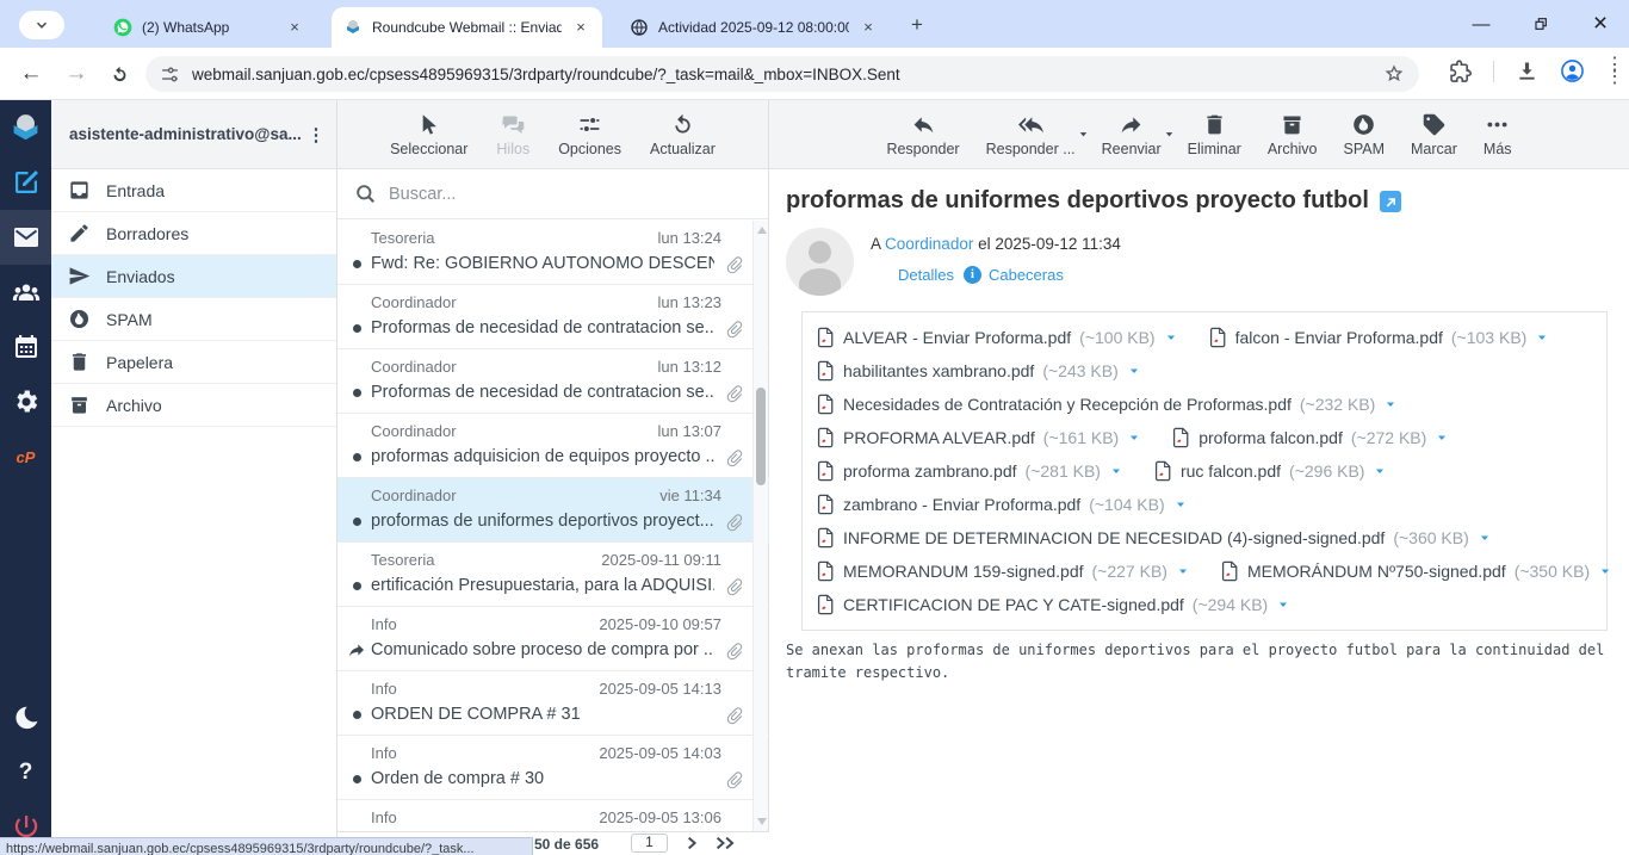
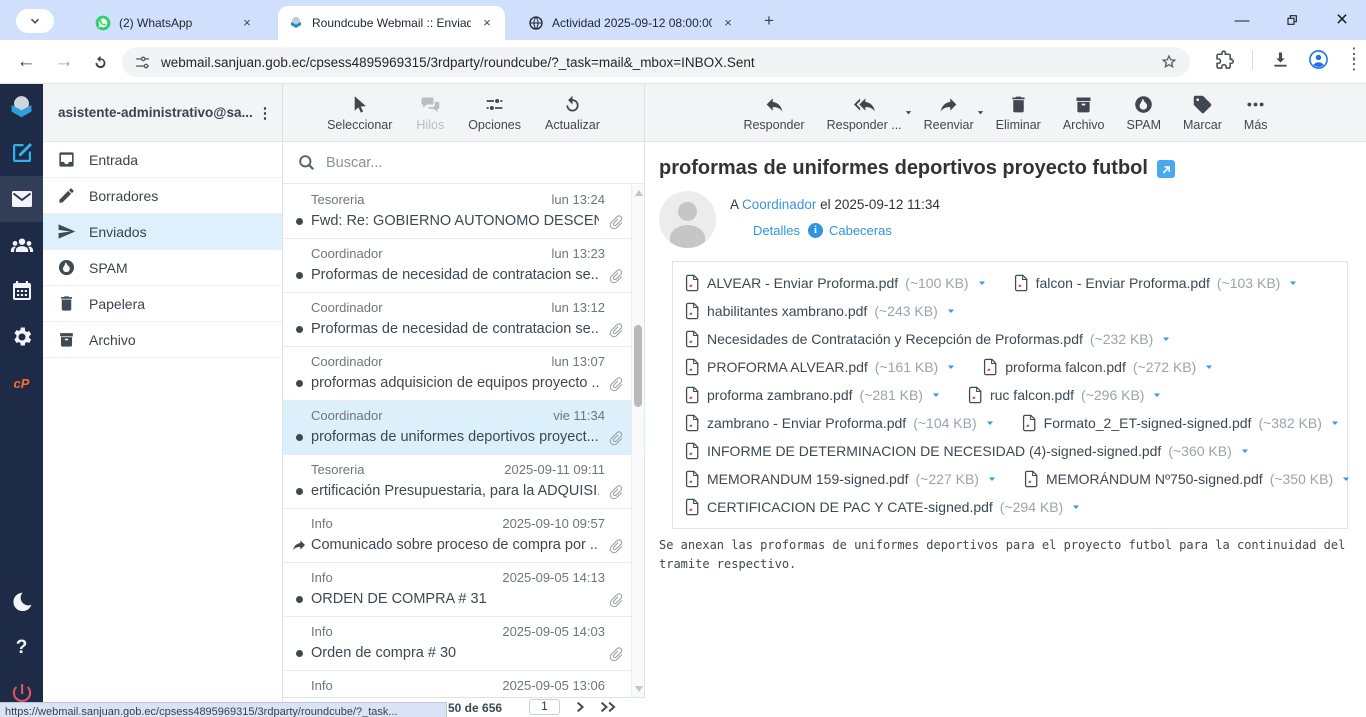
  (2) WhatsApp
  ×
  Roundcube Webmail :: Enviad
  ×
  Actividad 2025-09-12 08:00:0
  ×
  +
  —
  ×
  ←
  →
  webmail.sanjuan.gob.ec/cpsess4895969315/3rdparty/roundcube/?_task=mail&_mbox=INBOX.Sent
  ⋮
  ⋮
  cP
  ?
  asistente-administrativo@sa...
  ⋮
  Entrada
  Borradores
  Enviados
  SPAM
  Papelera
  Archivo
  Seleccionar
  Hilos
  Opciones
  Actualizar
  Buscar...
  Tesoreria
  lun 13:24
  Fwd: Re: GOBIERNO AUTONOMO DESCEN
  Coordinador
  lun 13:23
  Proformas de necesidad de contratacion se..
  Coordinador
  lun 13:12
  Proformas de necesidad de contratacion se..
  Coordinador
  lun 13:07
  proformas adquisicion de equipos proyecto ..
  Coordinador
  vie 11:34
  proformas de uniformes deportivos proyect...
  Tesoreria
  2025-09-11 09:11
  ertificación Presupuestaria, para la ADQUISI
  Info
  2025-09-10 09:57
  Comunicado sobre proceso de compra por ..
  Info
  2025-09-05 14:13
  ORDEN DE COMPRA # 31
  Info
  2025-09-05 14:03
  Orden de compra # 30
  Info
  2025-09-05 13:06
  50 de 656
  1
  Responder
  Responder ...
  Reenviar
  Eliminar
  Archivo
  SPAM
  Marcar
  Más
  proformas de uniformes deportivos proyecto futbol
  A Coordinador el 2025-09-12 11:34
  Detalles
  i
  Cabeceras
  ALVEAR - Enviar Proforma.pdf
  (~100 KB)
  falcon - Enviar Proforma.pdf
  (~103 KB)
  habilitantes xambrano.pdf
  (~243 KB)
  Necesidades de Contratación y Recepción de Proformas.pdf
  (~232 KB)
  PROFORMA ALVEAR.pdf
  (~161 KB)
  proforma falcon.pdf
  (~272 KB)
  proforma zambrano.pdf
  (~281 KB)
  ruc falcon.pdf
  (~296 KB)
  zambrano - Enviar Proforma.pdf
  (~104 KB)
+ Formato_2_ET-signed-signed.pdf
+ (~382 KB)
  INFORME DE DETERMINACION DE NECESIDAD (4)-signed-signed.pdf
  (~360 KB)
  MEMORANDUM 159-signed.pdf
  (~227 KB)
  MEMORÁNDUM Nº750-signed.pdf
  (~350 KB)
  CERTIFICACION DE PAC Y CATE-signed.pdf
  (~294 KB)
  Se anexan las proformas de uniformes deportivos para el proyecto futbol para la continuidad del tramite respectivo.
  https://webmail.sanjuan.gob.ec/cpsess4895969315/3rdparty/roundcube/?_task...
